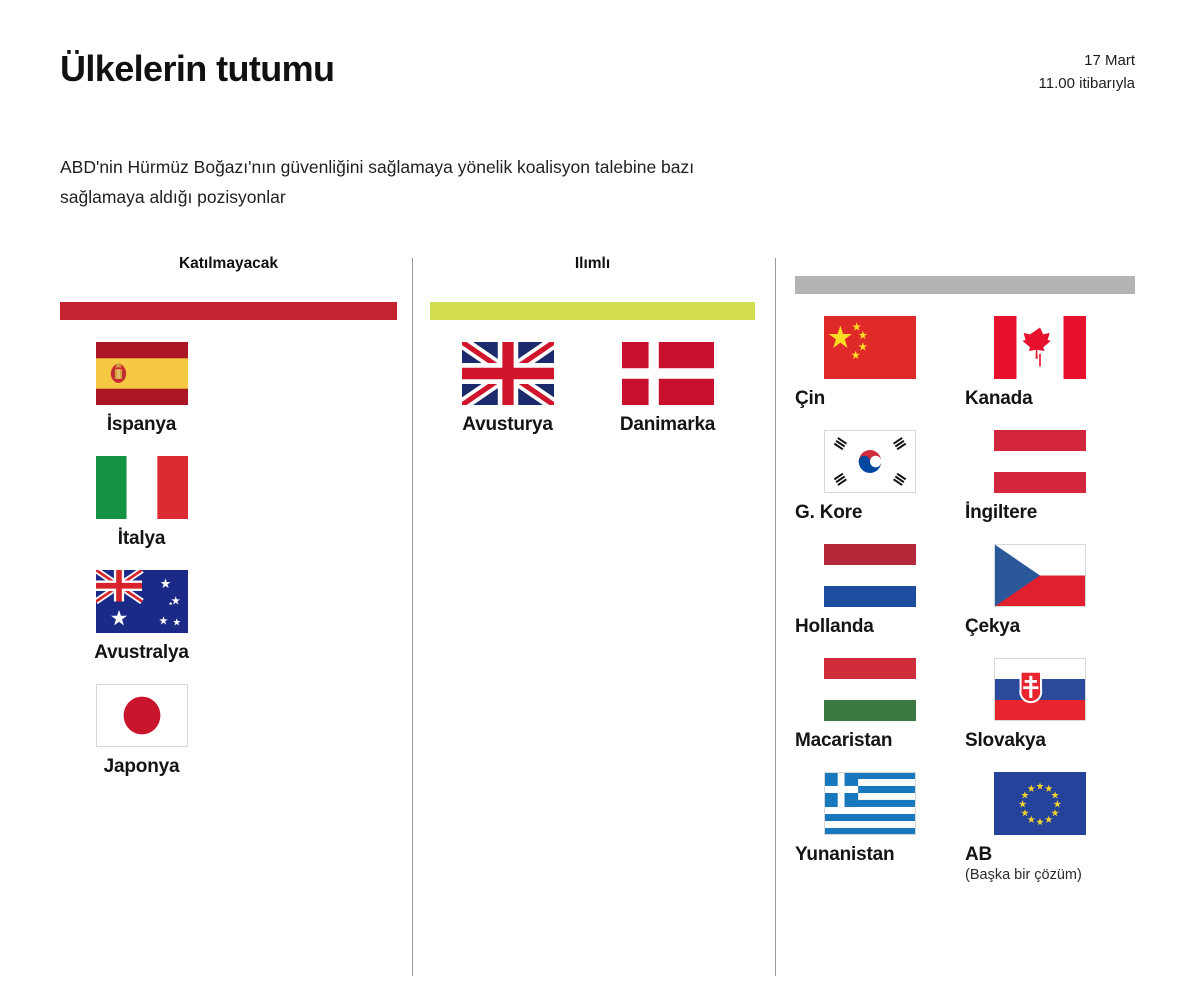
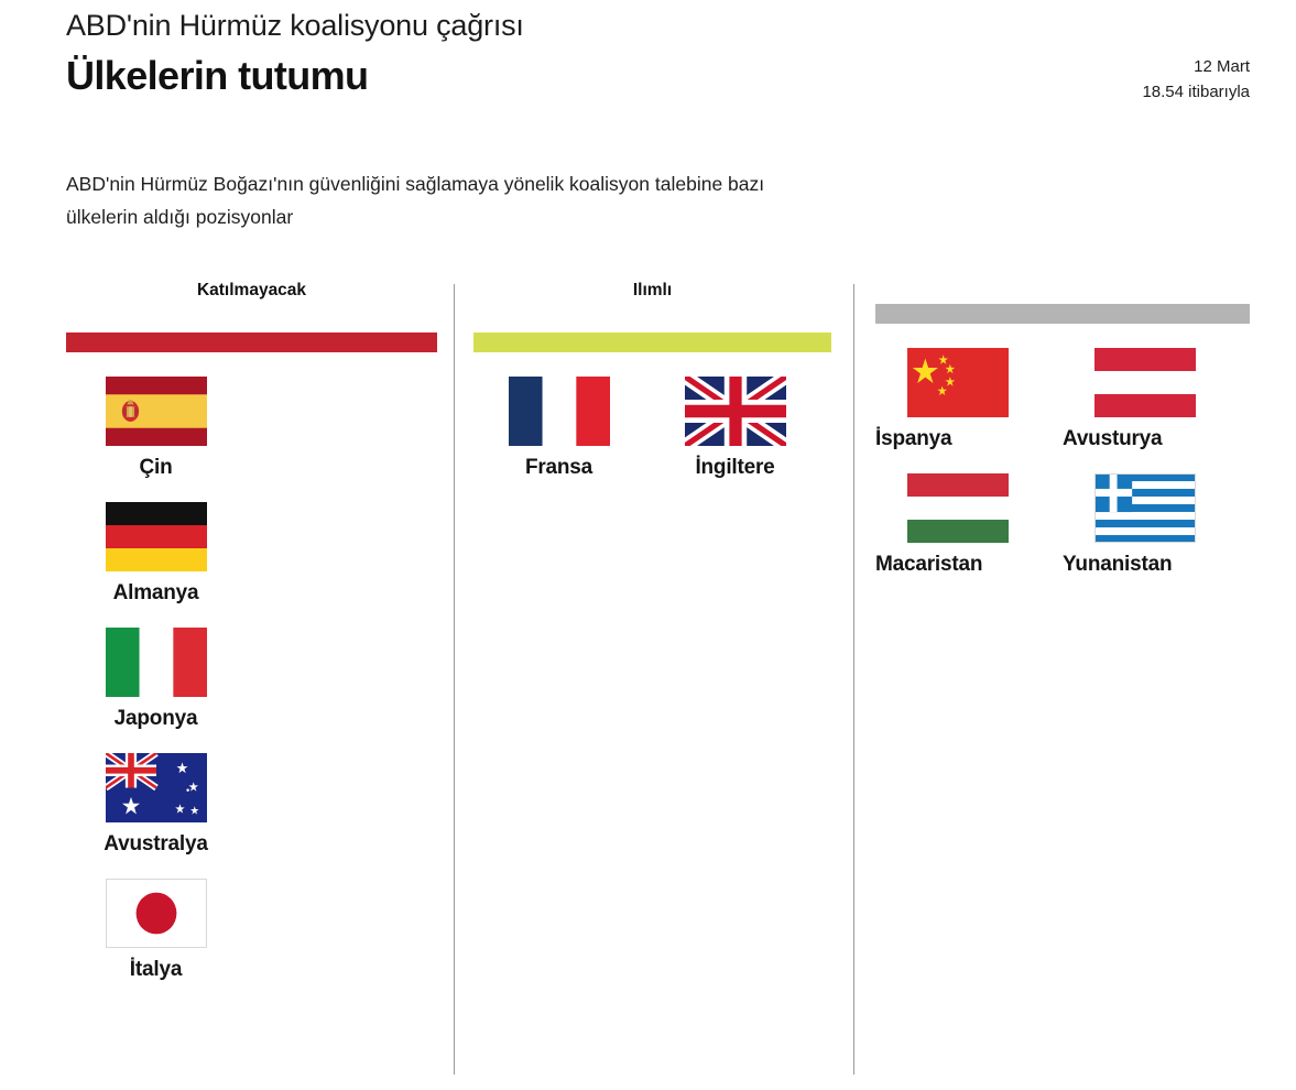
+ ABD'nin Hürmüz koalisyonu çağrısı
  Ülkelerin tutumu
- 17 Mart
+ 12 Mart
- 11.00 itibarıyla
+ 18.54 itibarıyla
- ABD'nin Hürmüz Boğazı'nın güvenliğini sağlamaya yönelik koalisyon talebine bazı sağlamaya aldığı pozisyonlar
+ ABD'nin Hürmüz Boğazı'nın güvenliğini sağlamaya yönelik koalisyon talebine bazı ülkelerin aldığı pozisyonlar
  Katılmayacak
- İspanya
+ Çin
+ Almanya
- İtalya
+ Japonya
  Avustralya
- Japonya
+ İtalya
  Ilımlı
+ Fransa
- Avusturya
+ İngiltere
- Danimarka
- Çin
+ İspanya
- Kanada
- G. Kore
- İngiltere
+ Avusturya
- Hollanda
- Çekya
  Macaristan
- Slovakya
  Yunanistan
- AB
- (Başka bir çözüm)
